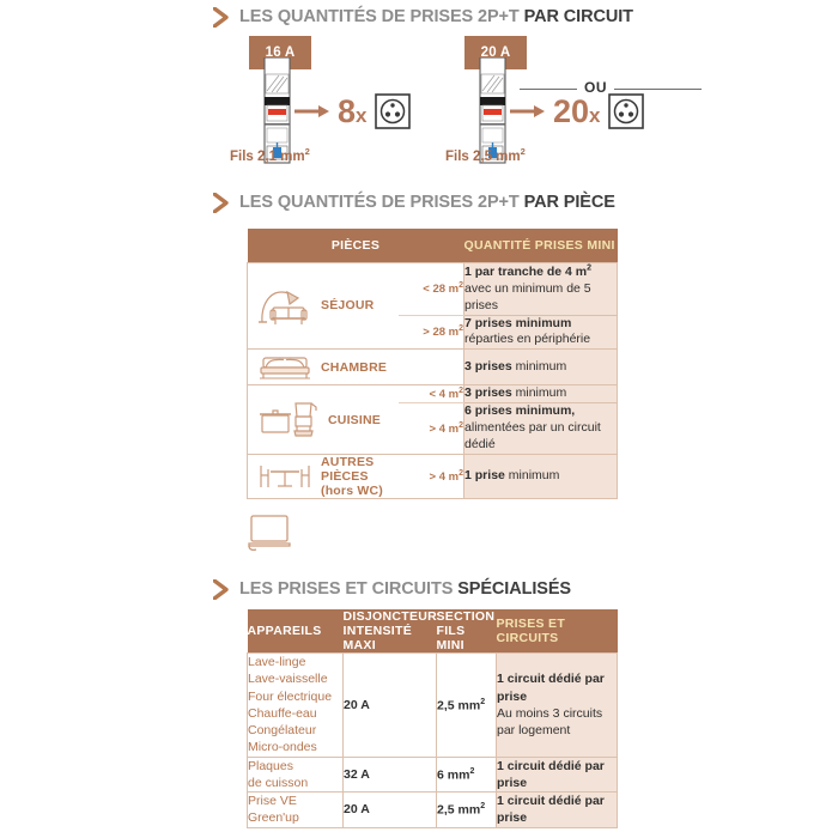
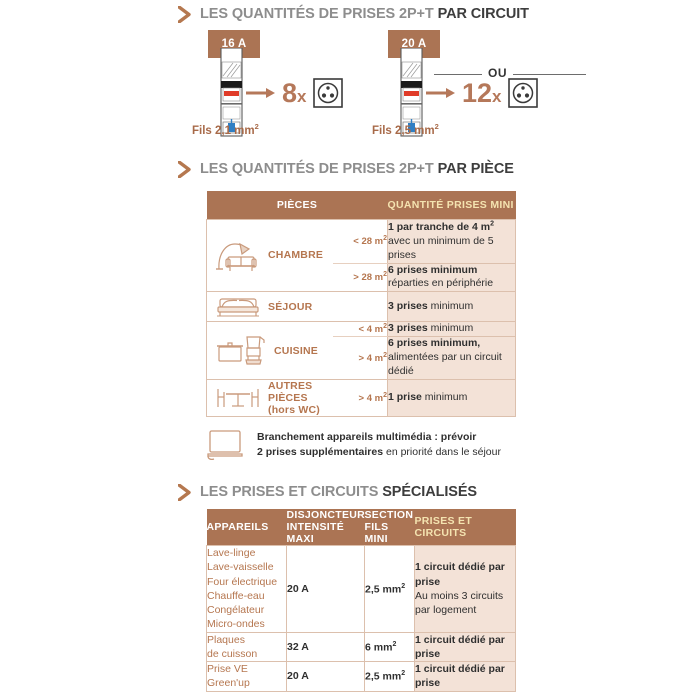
  LES QUANTITÉS DE PRISES 2P+T PAR CIRCUIT
  OU
  16 A
  8x
  Fils 2,1 mm2
  20 A
- 20x
+ 12x
  Fils 2,5 mm2
  LES QUANTITÉS DE PRISES 2P+T PAR PIÈCE
  PIÈCES	QUANTITÉ PRISES MINI
- SÉJOUR	< 28 m	1 par tranche de 4 mavec un minimum de 5 prises
+ CHAMBRE	< 28 m	1 par tranche de 4 mavec un minimum de 5 prises
- > 28 m	7 prises minimumréparties en périphérie
+ > 28 m	6 prises minimumréparties en périphérie
- CHAMBRE	3 prises minimum
+ SÉJOUR	3 prises minimum
  CUISINE	< 4 m	3 prises minimum
  > 4 m	6 prises minimum,alimentées par un circuit dédié
  AUTRES PIÈCES(hors WC)	> 4 m	1 prise minimum
+ Branchement appareils multimédia : prévoir
+ 2 prises supplémentaires en priorité dans le séjour
  LES PRISES ET CIRCUITS SPÉCIALISÉS
  APPAREILS	DISJONCTEURINTENSITÉ MAXI	SECTIONFILS MINI	PRISES ETCIRCUITS
  Lave-linge Lave-vaisselle Four électrique Chauffe-eau Congélateur Micro-ondes	20 A	2,5 mm	1 circuit dédié par priseAu moins 3 circuits par logement
  Plaques de cuisson	32 A	6 mm	1 circuit dédié par prise
  Prise VE Green'up	20 A	2,5 mm	1 circuit dédié par prise
